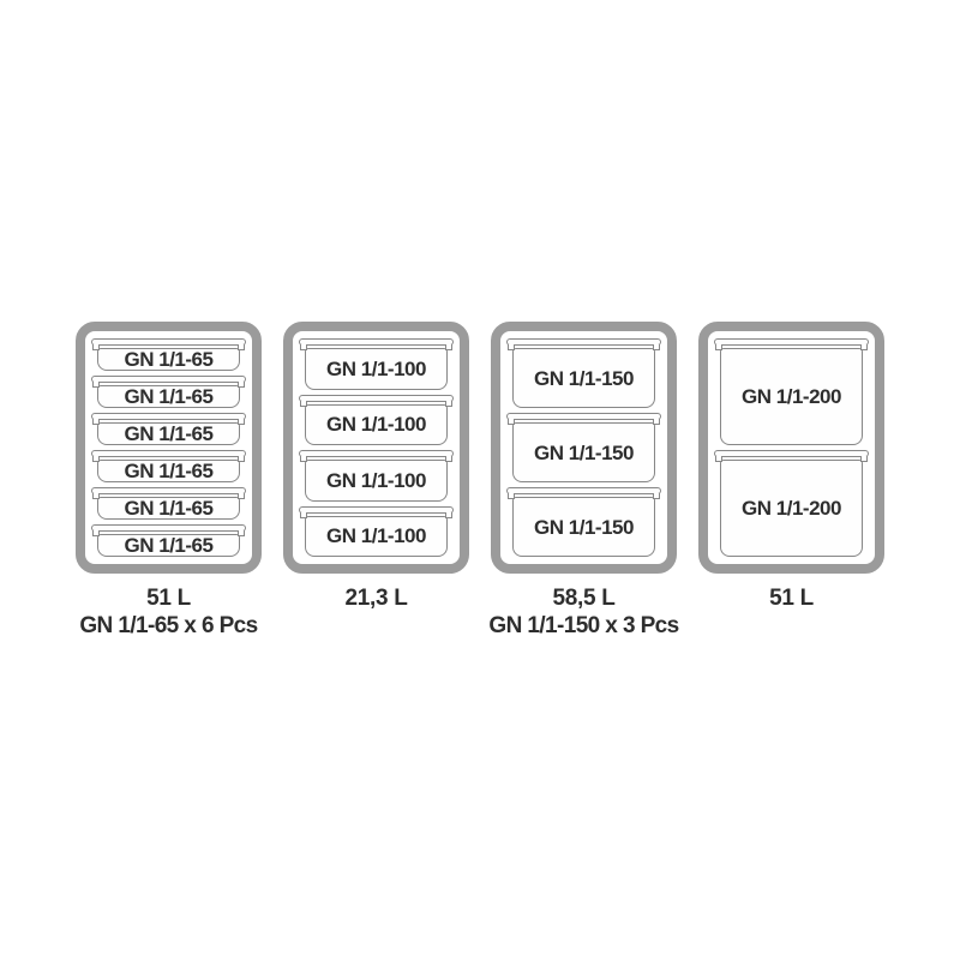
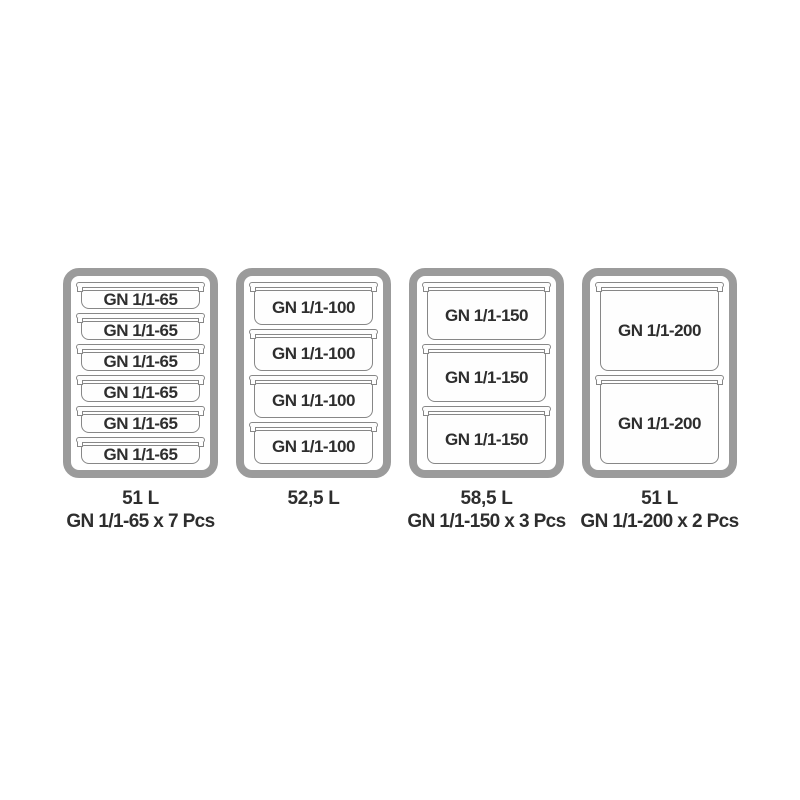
  GN 1/1-65
  GN 1/1-65
  GN 1/1-65
  GN 1/1-65
  GN 1/1-65
  GN 1/1-65
  51 L
- GN 1/1-65 x 6 Pcs
+ GN 1/1-65 x 7 Pcs
  GN 1/1-100
  GN 1/1-100
  GN 1/1-100
  GN 1/1-100
- 21,3 L
+ 52,5 L
  GN 1/1-150
  GN 1/1-150
  GN 1/1-150
  58,5 L
  GN 1/1-150 x 3 Pcs
  GN 1/1-200
  GN 1/1-200
  51 L
+ GN 1/1-200 x 2 Pcs
